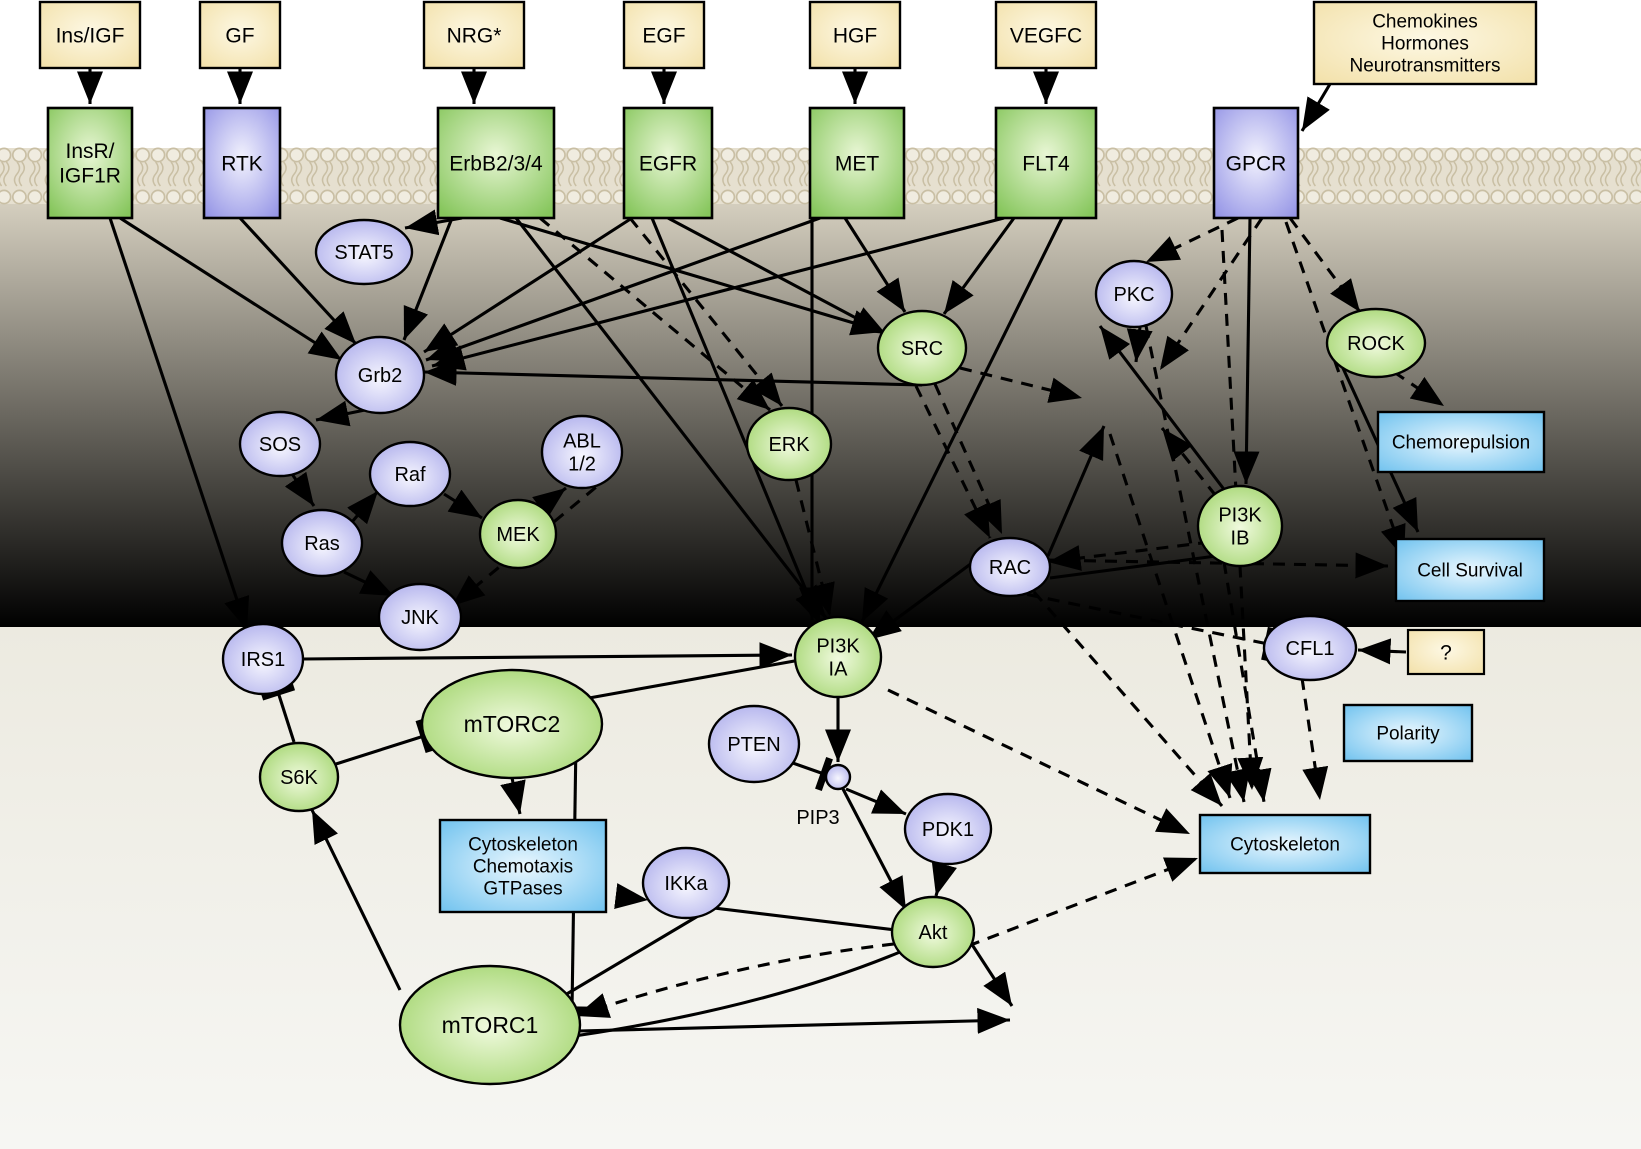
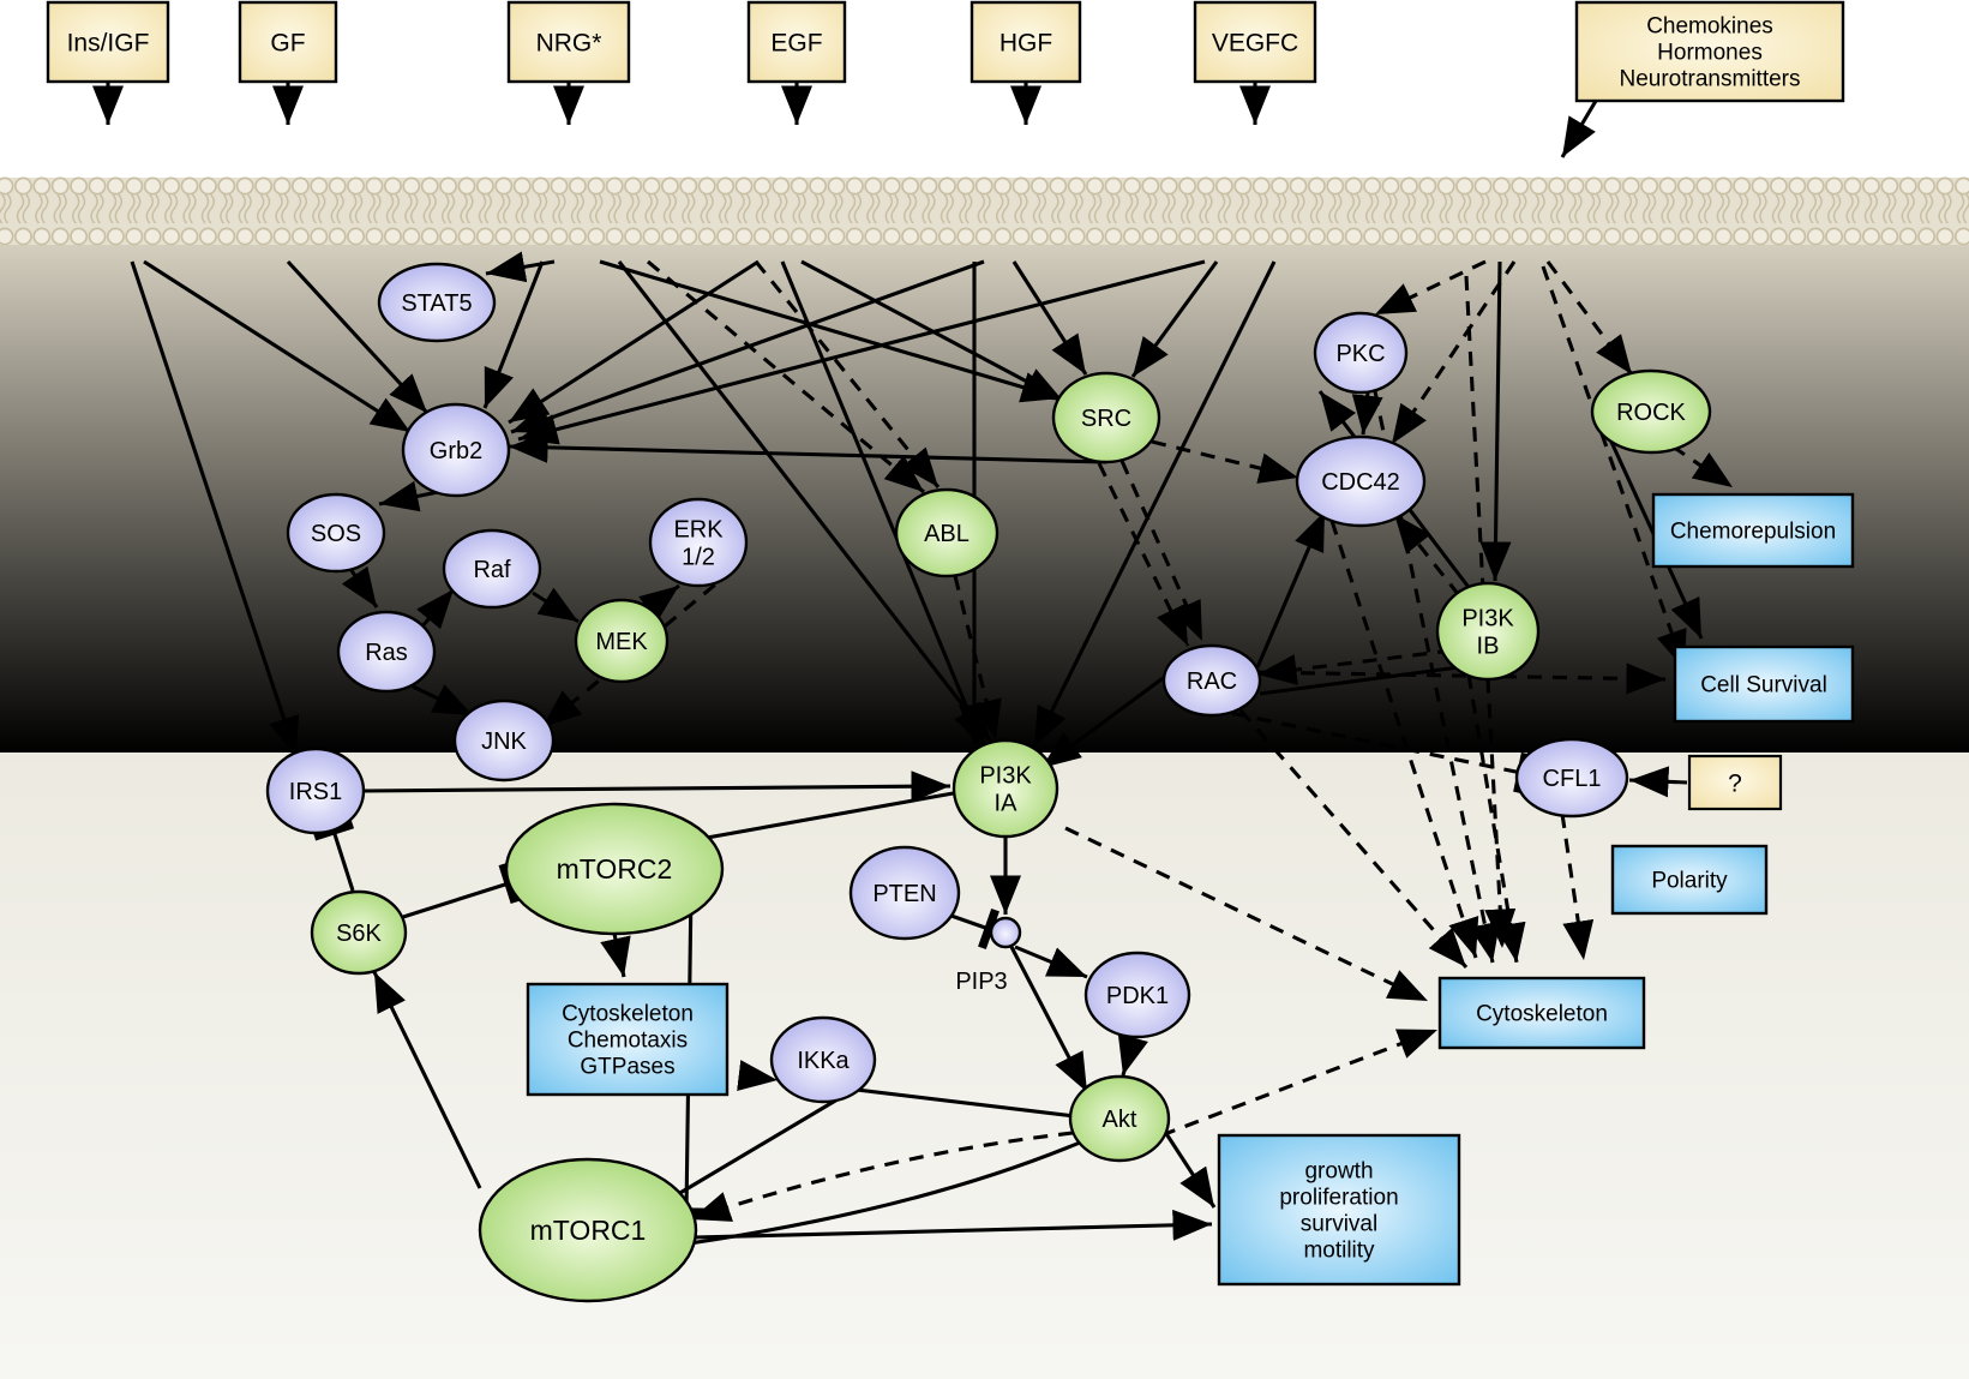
  Ins/IGF
  GF
  NRG*
  EGF
  HGF
  VEGFC
  Chemokines
  Hormones
  Neurotransmitters
- InsR/
- IGF1R
- RTK
- ErbB2/3/4
- EGFR
- MET
- FLT4
- GPCR
  Chemorepulsion
  Cell Survival
  Polarity
  Cytoskeleton
  Cytoskeleton
  Chemotaxis
  GTPases
+ growth
+ proliferation
+ survival
+ motility
  STAT5
  Grb2
  SOS
  Ras
  Raf
  MEK
- ABL
+ ERK
  1/2
  JNK
  IRS1
  S6K
  mTORC2
  mTORC1
  IKKa
- ERK
+ ABL
  SRC
  PI3K
  IA
  PTEN
  PIP3
  PDK1
  Akt
  PKC
+ CDC42
  RAC
  PI3K
  IB
  ROCK
  CFL1
  ?
